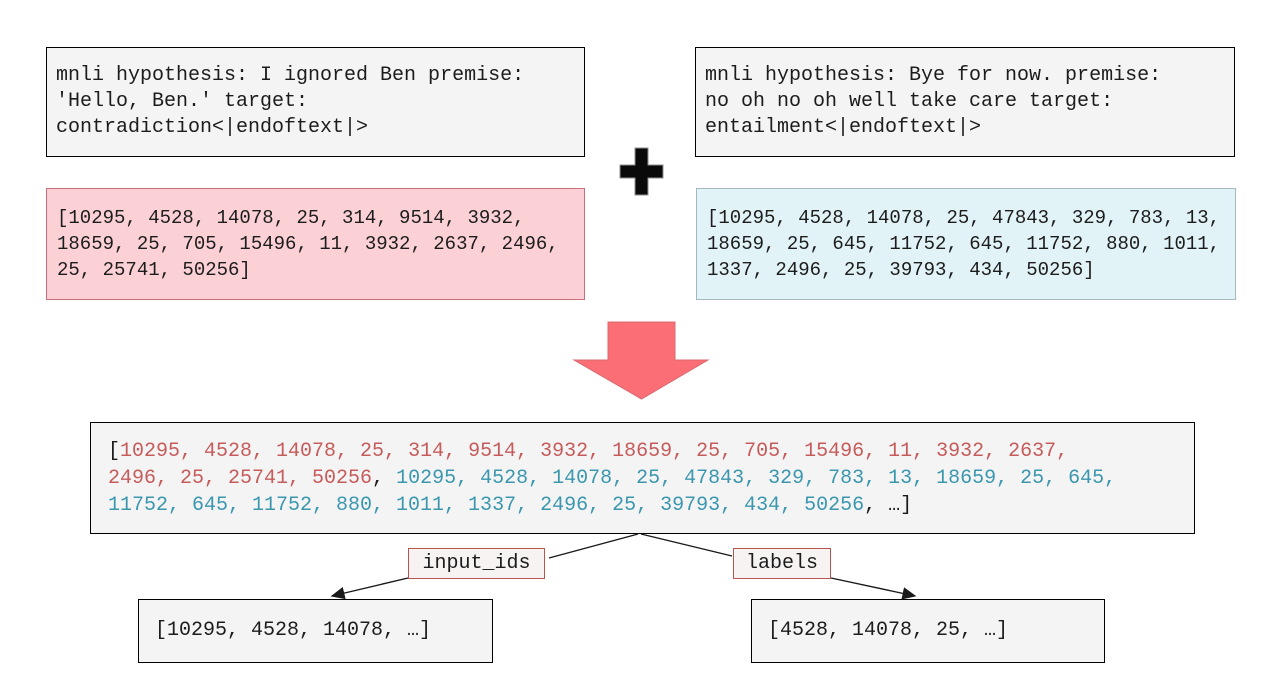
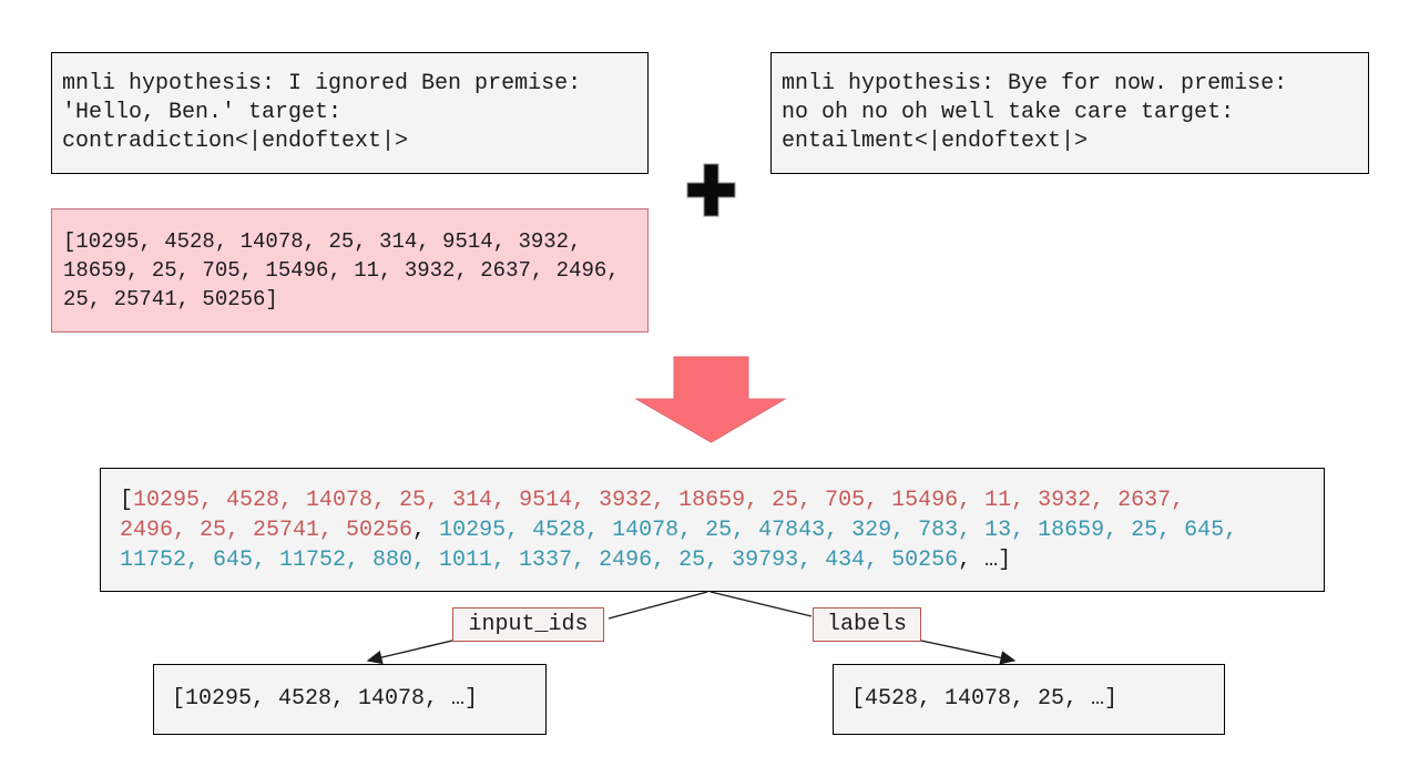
  mnli hypothesis: I ignored Ben premise:
  'Hello, Ben.' target:
  contradiction<|endoftext|>
  mnli hypothesis: Bye for now. premise:
  no oh no oh well take care target:
  entailment<|endoftext|>
  [10295, 4528, 14078, 25, 314, 9514, 3932,
  18659, 25, 705, 15496, 11, 3932, 2637, 2496,
  25, 25741, 50256]
- [10295, 4528, 14078, 25, 47843, 329, 783, 13,
- 18659, 25, 645, 11752, 645, 11752, 880, 1011,
- 1337, 2496, 25, 39793, 434, 50256]
  [10295, 4528, 14078, 25, 314, 9514, 3932, 18659, 25, 705, 15496, 11, 3932, 2637,
  2496, 25, 25741, 50256, 10295, 4528, 14078, 25, 47843, 329, 783, 13, 18659, 25, 645,
  11752, 645, 11752, 880, 1011, 1337, 2496, 25, 39793, 434, 50256, …]
  input_ids
  labels
  [10295, 4528, 14078, …]
  [4528, 14078, 25, …]
